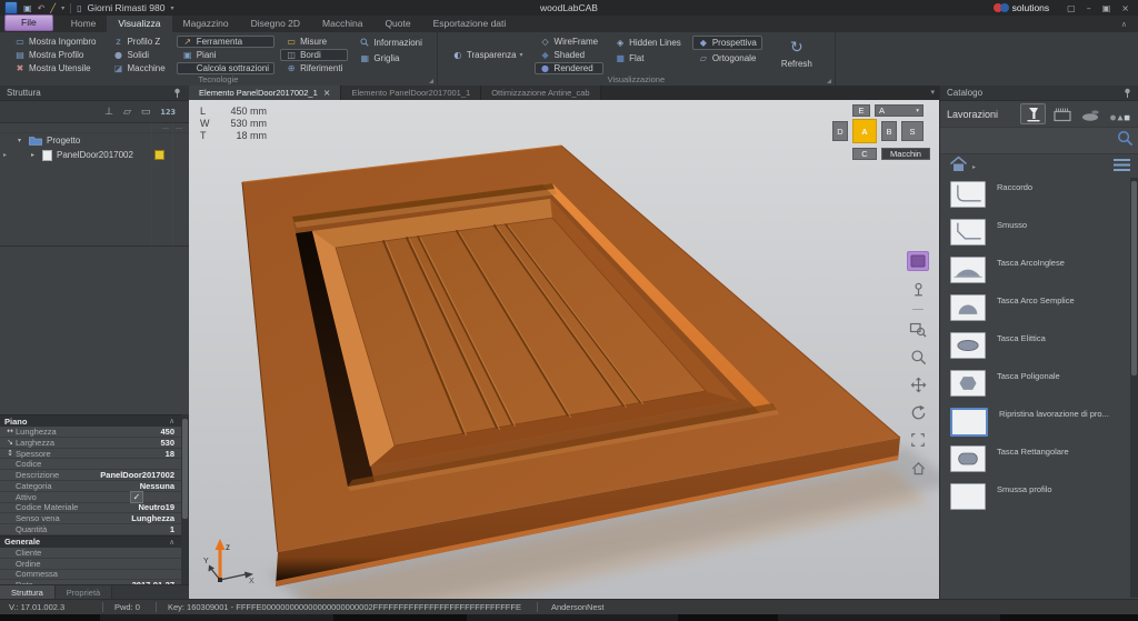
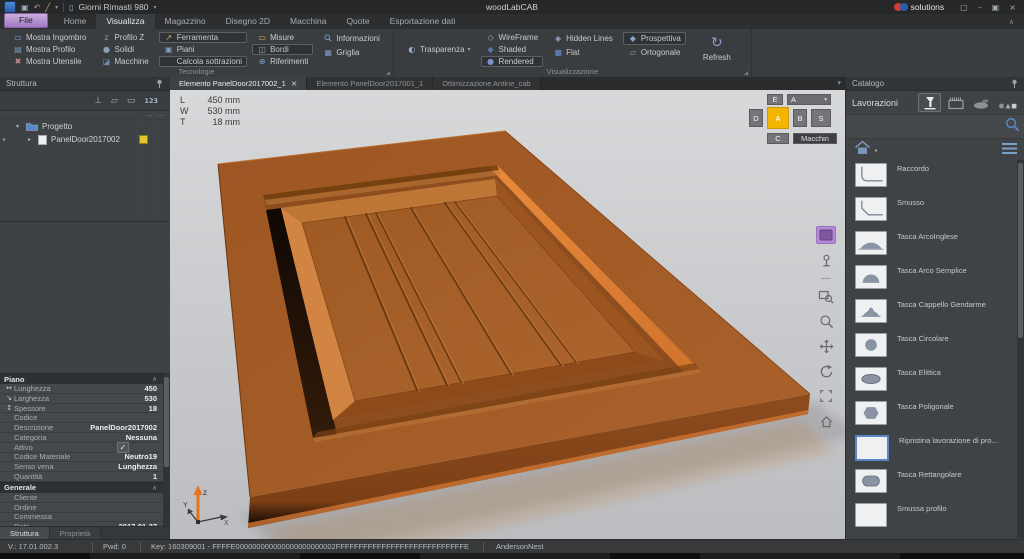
  ▣
  ↶
  ╱
  ▯
  Giorni Rimasti 980
  woodLabCAB
  solutions
  ▢
  –
  ▣
  ×
  File
  Home
  Visualizza
  Magazzino
  Disegno 2D
  Macchina
  Quote
  Esportazione dati
  ∧
  ▭
  Mostra Ingombro
  ▤
  Mostra Profilo
  ✖
  Mostra Utensile
  z
  Profilo Z
  ●
  Solidi
  ◪
  Macchine
  ↗
  Ferramenta
  ▣
  Piani
  Calcola sottrazioni
  ▭
  Misure
  ◫
  Bordi
  ⊕
  Riferimenti
  Informazioni
  ▦
  Griglia
  Tecnologie
  ◐
  Trasparenza
  ◇
  WireFrame
  ◆
  Shaded
  ●
  Rendered
  ◈
  Hidden Lines
  ■
  Flat
  ◆
  Prospettiva
  ▱
  Ortogonale
  ↻
  Refresh
  Visualizzazione
  Struttura
  ⊥
  ▱
  ▭
  123
  Progetto
  PanelDoor2017002
  Piano
  ∧
  ↔
  Lunghezza
  450
  ↘
  Larghezza
  530
  ↕
  Spessore
  18
  Codice
  Descrizione
  PanelDoor2017002
  Categoria
  Nessuna
  Attivo
  ✓
  Codice Materiale
  Neutro19
  Senso vena
  Lunghezza
  Quantità
  1
  Generale
  ∧
  Cliente
  Ordine
  Commessa
  Struttura
  Proprietà
  Elemento PanelDoor2017002_1
  ×
  Elemento PanelDoor2017001_1
  Ottimizzazione Antine_cab
  ▾
  L
  450 mm
  W
  530 mm
  T
  18 mm
  E
  A
  D
  A
  B
  S
  C
  Macchin
  z
  Catalogo
  Lavorazioni
  Raccordo
  Smusso
  Tasca ArcoInglese
  Tasca Arco Semplice
+ Tasca Cappello Gendarme
+ Tasca Circolare
  Tasca Elittica
  Tasca Poligonale
  Ripristina lavorazione di pro...
  Tasca Rettangolare
  Smussa profilo
  V.: 17.01.002.3
  Pwd: 0
  Key: 160309001 - FFFFE000000000000000000000002FFFFFFFFFFFFFFFFFFFFFFFFFFFFE
  AndersonNest
